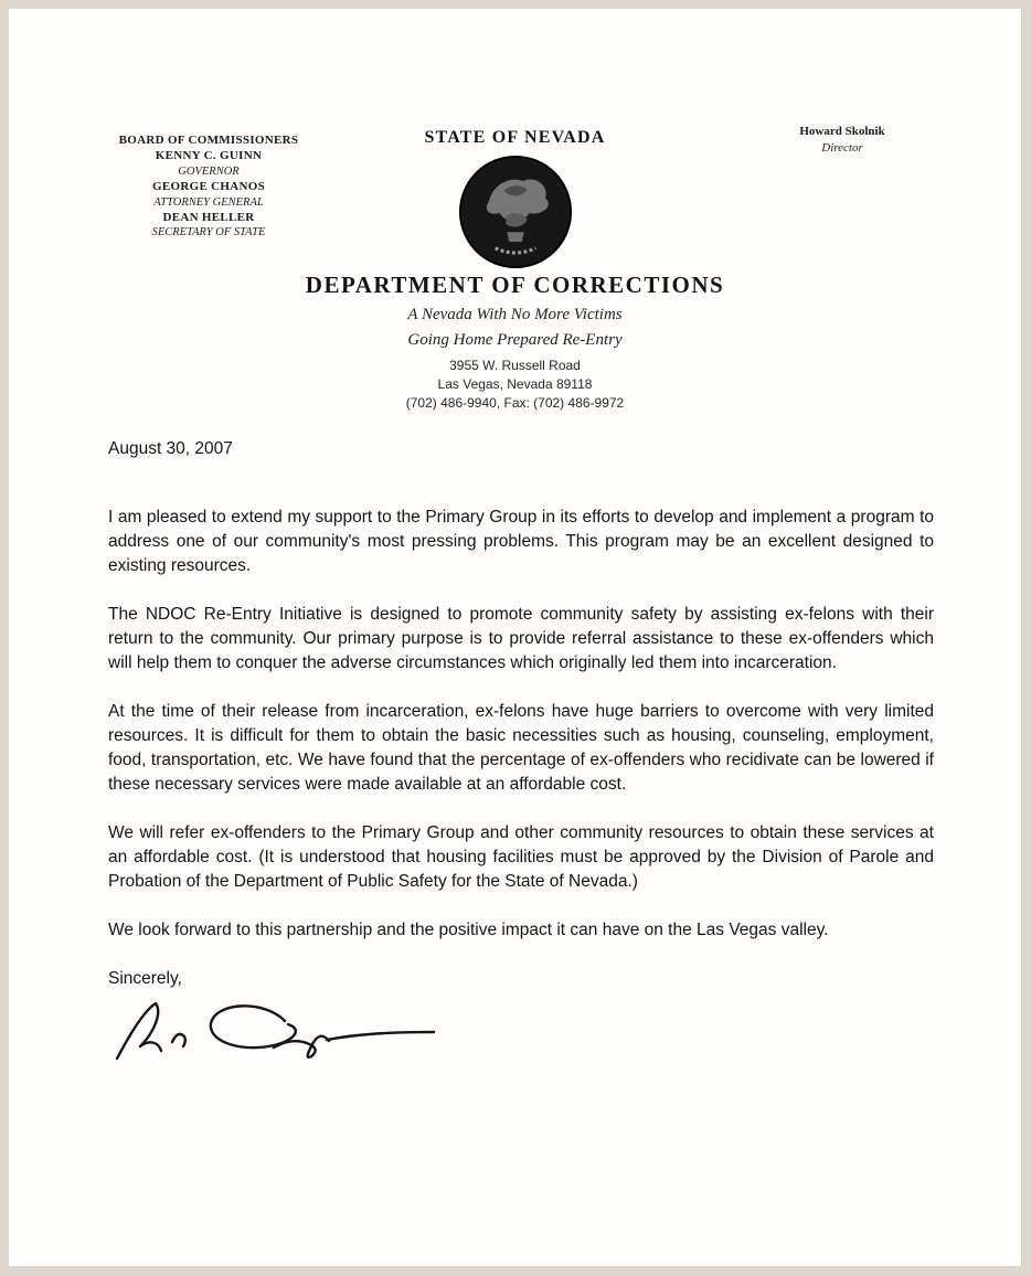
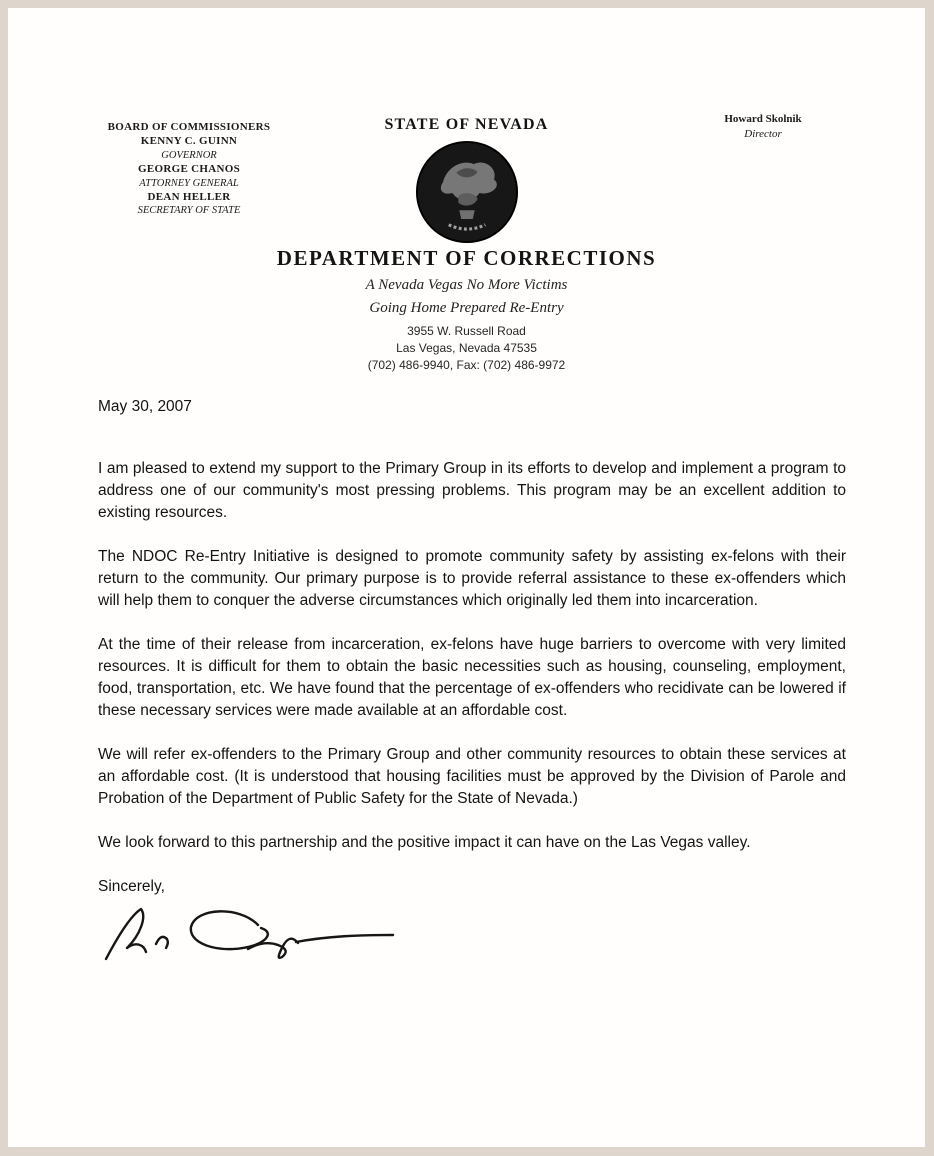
  BOARD OF COMMISSIONERS
  KENNY C. GUINN
  GOVERNOR
  GEORGE CHANOS
  ATTORNEY GENERAL
  DEAN HELLER
  SECRETARY OF STATE
  Howard Skolnik
  Director
  STATE OF NEVADA
  DEPARTMENT OF CORRECTIONS
- A Nevada With No More Victims
+ A Nevada Vegas No More Victims
  Going Home Prepared Re-Entry
  3955 W. Russell Road
- Las Vegas, Nevada 89118
+ Las Vegas, Nevada 47535
  (702) 486-9940, Fax: (702) 486-9972
- August 30, 2007
+ May 30, 2007
- I am pleased to extend my support to the Primary Group in its efforts to develop and implement a program to address one of our community's most pressing problems. This program may be an excellent designed to existing resources.
+ I am pleased to extend my support to the Primary Group in its efforts to develop and implement a program to address one of our community's most pressing problems. This program may be an excellent addition to existing resources.
  The NDOC Re-Entry Initiative is designed to promote community safety by assisting ex-felons with their return to the community. Our primary purpose is to provide referral assistance to these ex-offenders which will help them to conquer the adverse circumstances which originally led them into incarceration.
  At the time of their release from incarceration, ex-felons have huge barriers to overcome with very limited resources. It is difficult for them to obtain the basic necessities such as housing, counseling, employment, food, transportation, etc. We have found that the percentage of ex-offenders who recidivate can be lowered if these necessary services were made available at an affordable cost.
  We will refer ex-offenders to the Primary Group and other community resources to obtain these services at an affordable cost. (It is understood that housing facilities must be approved by the Division of Parole and Probation of the Department of Public Safety for the State of Nevada.)
  We look forward to this partnership and the positive impact it can have on the Las Vegas valley.
  Sincerely,
